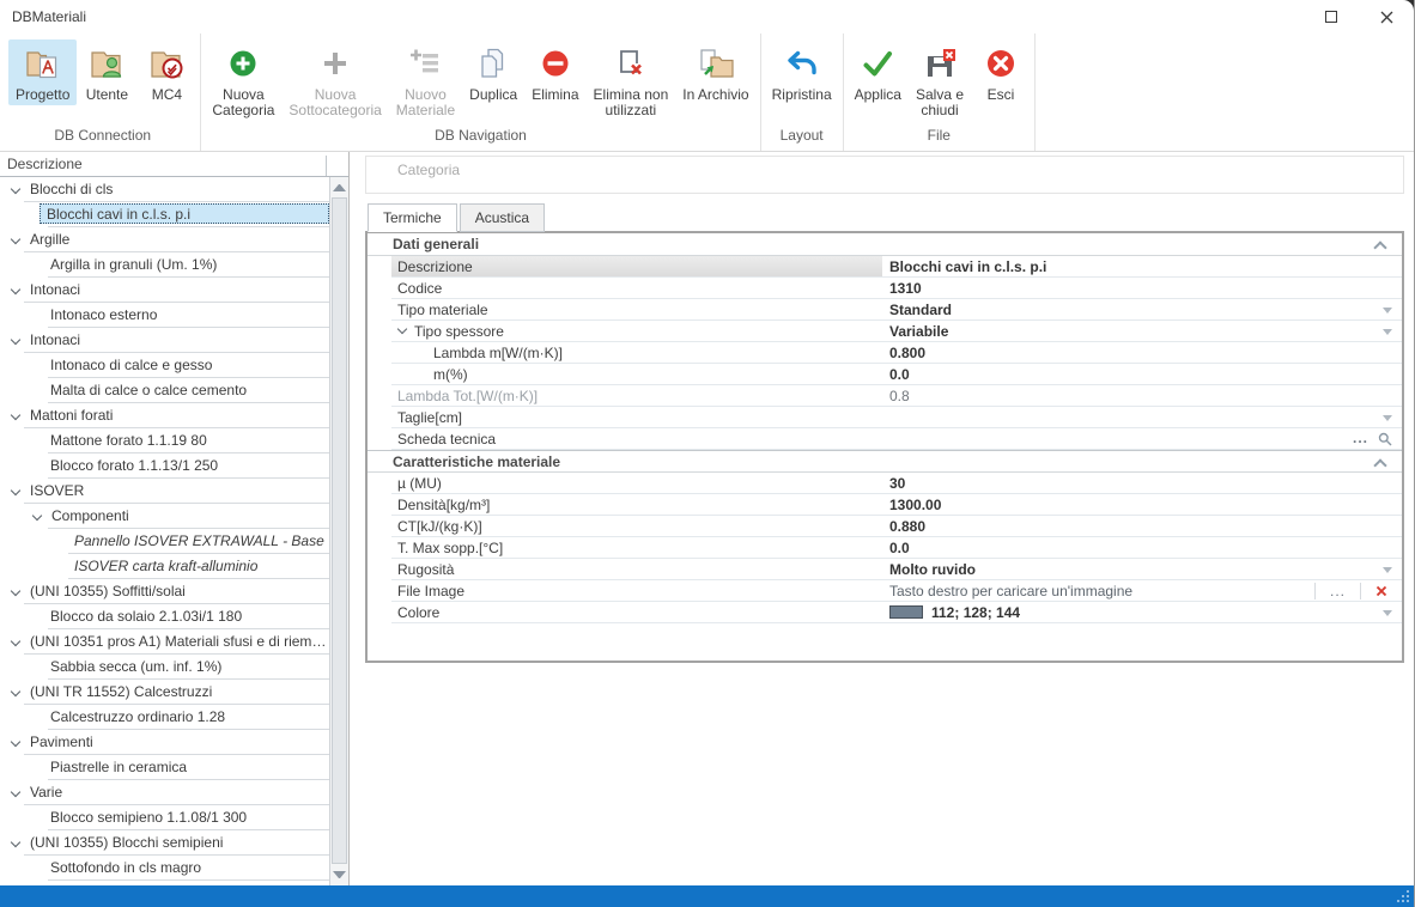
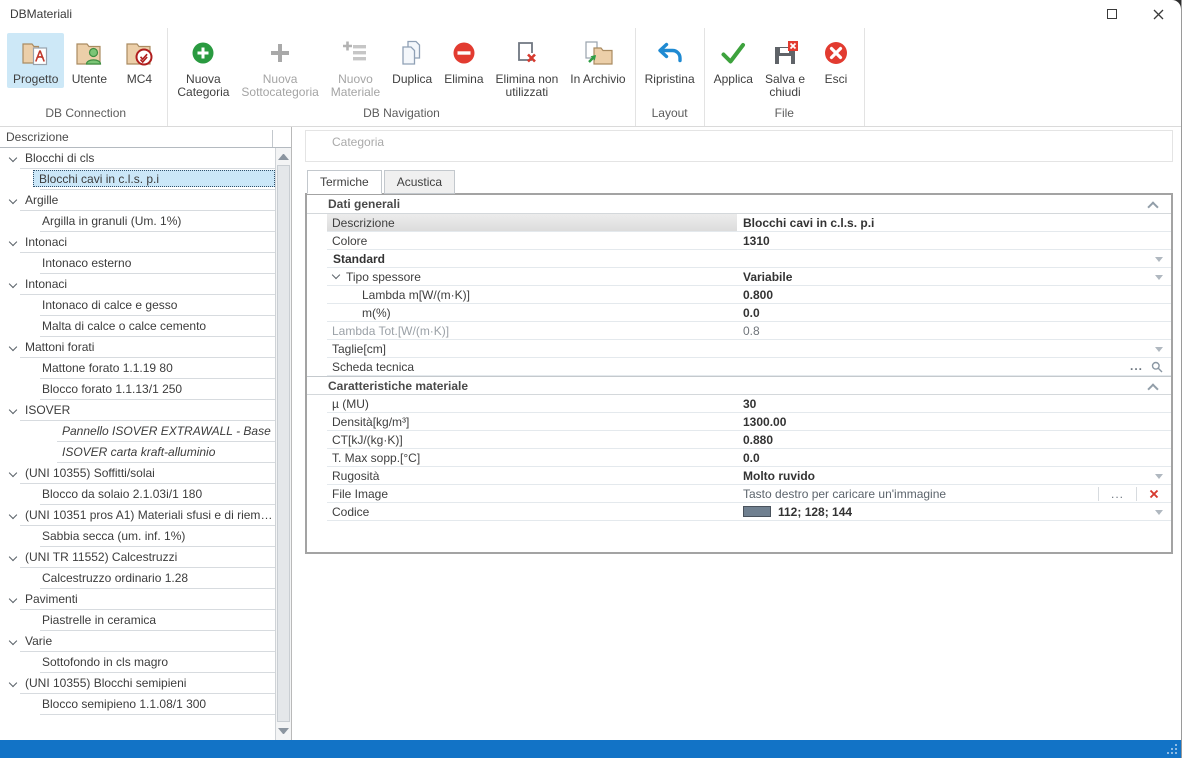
  DBMateriali
  Progetto
  Utente
  MC4
  DB Connection
  Nuova
  Categoria
  Nuova
  Sottocategoria
  Nuovo
  Materiale
  Duplica
  Elimina
  Elimina non
  utilizzati
  In Archivio
  DB Navigation
  Ripristina
  Layout
  Applica
  Salva e
  chiudi
  Esci
  File
  Descrizione
  Blocchi di cls
  Blocchi cavi in c.l.s. p.i
  Argille
  Argilla in granuli (Um. 1%)
  Intonaci
  Intonaco esterno
  Intonaci
  Intonaco di calce e gesso
  Malta di calce o calce cemento
  Mattoni forati
  Mattone forato 1.1.19 80
  Blocco forato 1.1.13/1 250
  ISOVER
- Componenti
  Pannello ISOVER EXTRAWALL - Base
  ISOVER carta kraft-alluminio
  (UNI 10355) Soffitti/solai
  Blocco da solaio 2.1.03i/1 180
  (UNI 10351 pros A1) Materiali sfusi e di riempi
  Sabbia secca (um. inf. 1%)
  (UNI TR 11552) Calcestruzzi
  Calcestruzzo ordinario 1.28
  Pavimenti
  Piastrelle in ceramica
  Varie
- Blocco semipieno 1.1.08/1 300
+ Sottofondo in cls magro
  (UNI 10355) Blocchi semipieni
- Sottofondo in cls magro
+ Blocco semipieno 1.1.08/1 300
  Categoria
  Termiche
  Acustica
  Dati generali
  Descrizione
  Blocchi cavi in c.l.s. p.i
- Codice
+ Colore
  1310
- Tipo materiale
  Standard
  Tipo spessore
  Variabile
  Lambda m[W/(m·K)]
  0.800
  m(%)
  0.0
  Lambda Tot.[W/(m·K)]
  0.8
  Taglie[cm]
  Scheda tecnica
  ...
  Caratteristiche materiale
  µ (MU)
  30
  Densità[kg/m³]
  1300.00
  CT[kJ/(kg·K)]
  0.880
  T. Max sopp.[°C]
  0.0
  Rugosità
  Molto ruvido
  File Image
  Tasto destro per caricare un'immagine
  ...
- Colore
+ Codice
  112; 128; 144
